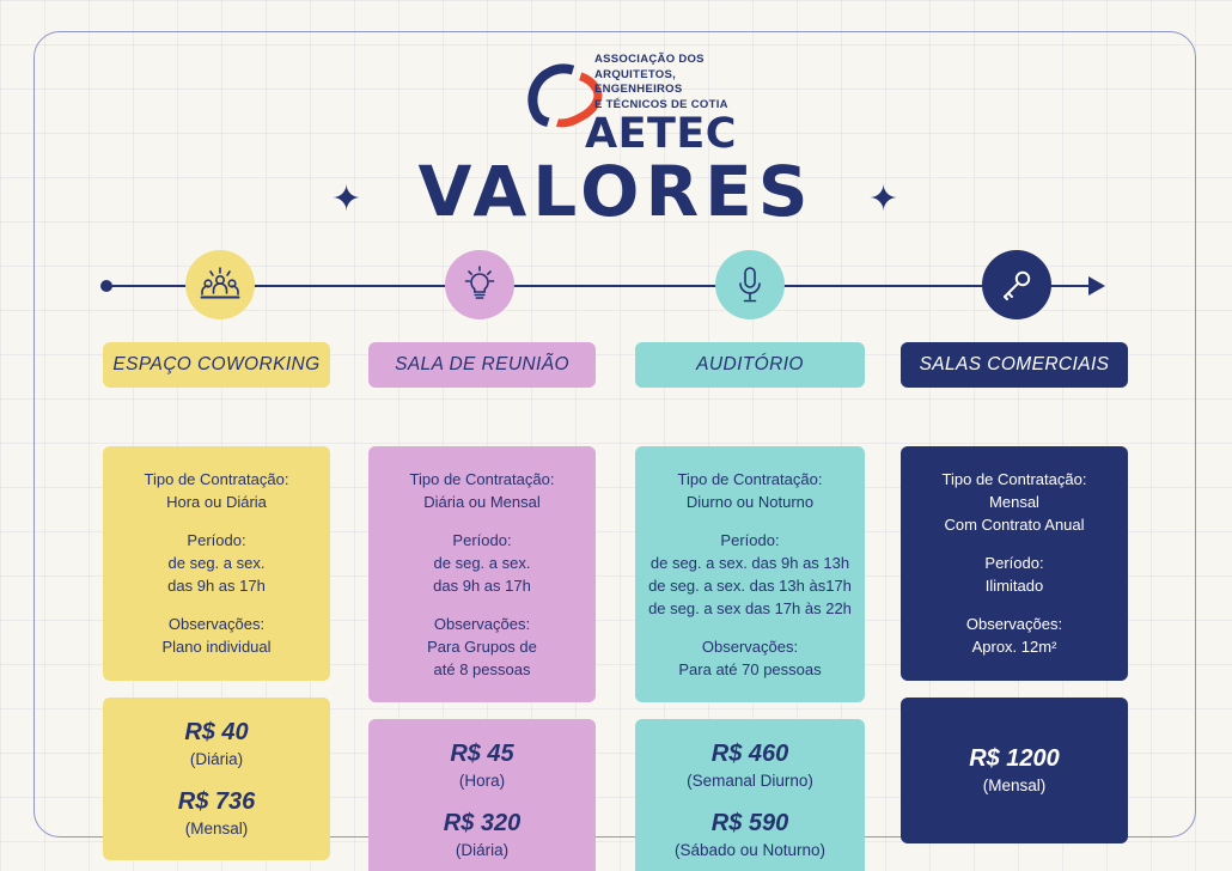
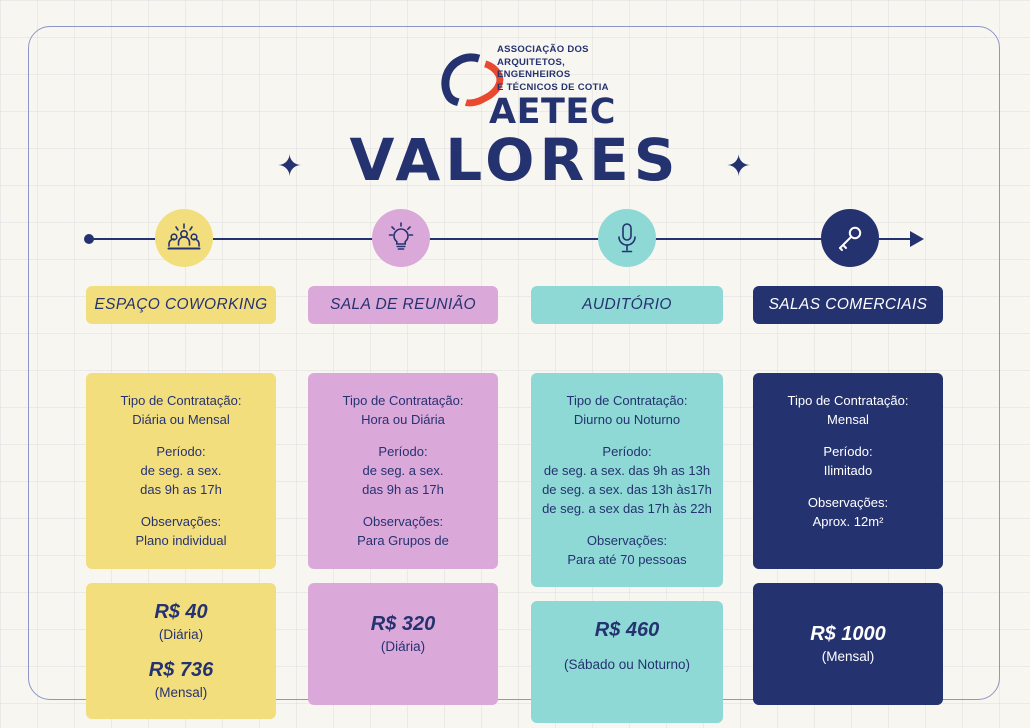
  ASSOCIAÇÃO DOS
  ARQUITETOS,
  ENGENHEIROS
  E TÉCNICOS DE COTIA
  AETEC
  VALORES
  ✦
  ✦
  ESPAÇO COWORKING
  Tipo de Contratação:
- Hora ou Diária
+ Diária ou Mensal
  Período:
  de seg. a sex.
  das 9h as 17h
  Observações:
  Plano individual
  R$ 40
  (Diária)
  R$ 736
  (Mensal)
  SALA DE REUNIÃO
  Tipo de Contratação:
- Diária ou Mensal
+ Hora ou Diária
  Período:
  de seg. a sex.
  das 9h as 17h
  Observações:
  Para Grupos de
- até 8 pessoas
- R$ 45
- (Hora)
  R$ 320
  (Diária)
  AUDITÓRIO
  Tipo de Contratação:
  Diurno ou Noturno
  Período:
  de seg. a sex. das 9h as 13h
  de seg. a sex. das 13h às17h
  de seg. a sex das 17h às 22h
  Observações:
  Para até 70 pessoas
  R$ 460
- (Semanal Diurno)
- R$ 590
  (Sábado ou Noturno)
  SALAS COMERCIAIS
  Tipo de Contratação:
  Mensal
- Com Contrato Anual
  Período:
  Ilimitado
  Observações:
  Aprox. 12m²
- R$ 1200
+ R$ 1000
  (Mensal)
